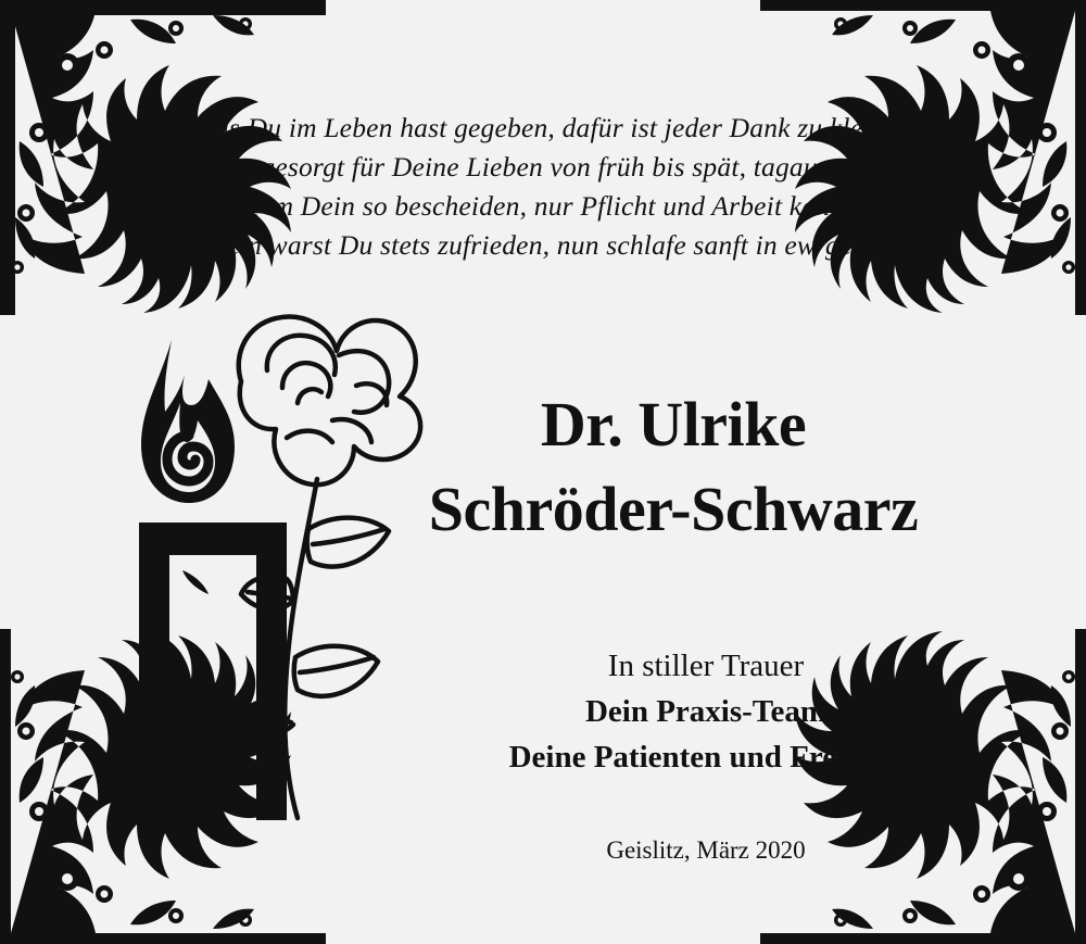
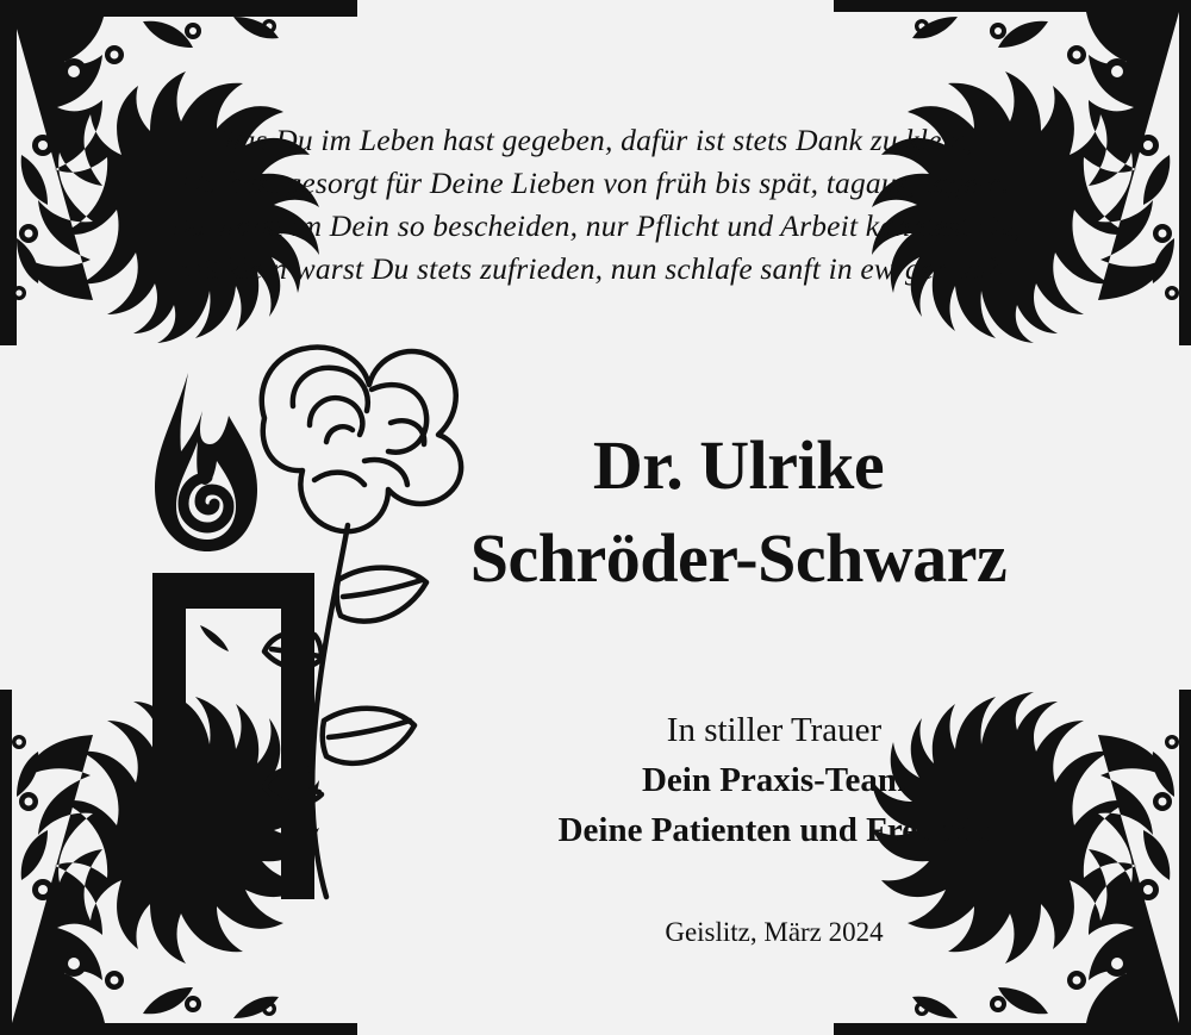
- Was Du im Leben hast gegeben, dafür ist jeder Dank zu klein,
+ Was Du im Leben hast gegeben, dafür ist stets Dank zu klein,
  Du hast gesorgt für Deine Lieben von früh bis spät, tagaus, tagein.
  Du warst im Dein so bescheiden, nur Pflicht und Arbeit kanntest Du,
  mit klein warst Du stets zufrieden, nun schlafe sanft in ew’ger Ruh.
  Dr. Ulrike
  Schröder-Schwarz
  In stiller Trauer
  Dein Praxis-Team
  Deine Patienten und Freunde
- Geislitz, März 2020
+ Geislitz, März 2024
